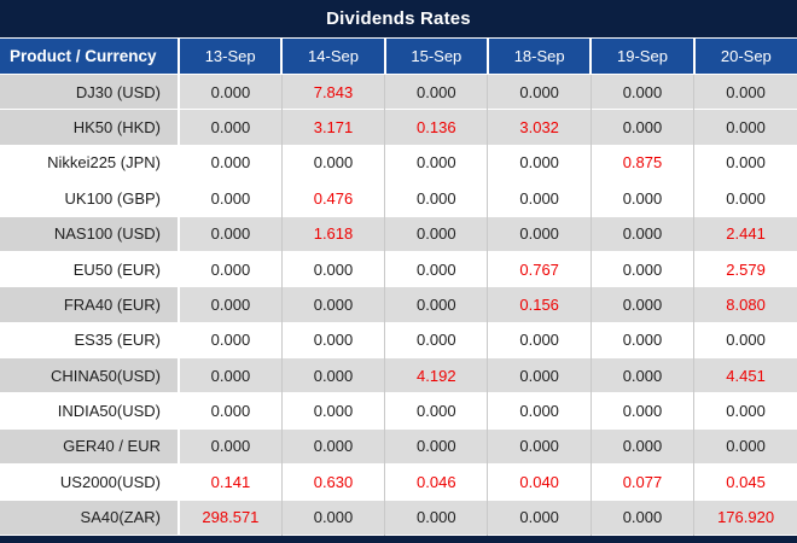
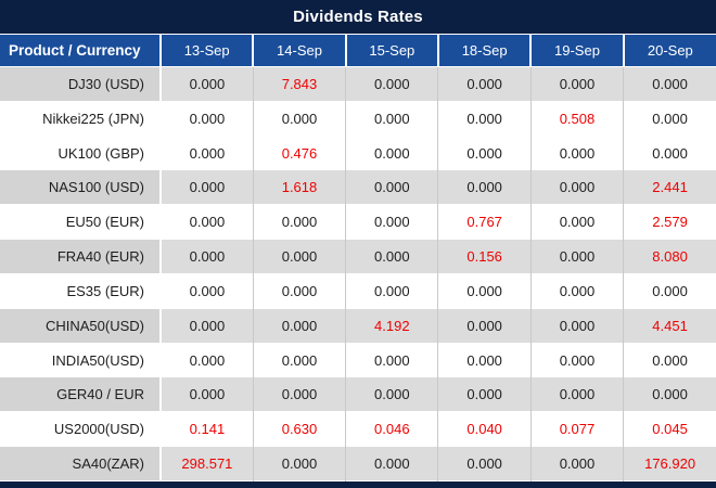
  Dividends Rates
  Product / Currency	13-Sep	14-Sep	15-Sep	18-Sep	19-Sep	20-Sep
  DJ30 (USD)	0.000	7.843	0.000	0.000	0.000	0.000
- HK50 (HKD)	0.000	3.171	0.136	3.032	0.000	0.000
- Nikkei225 (JPN)	0.000	0.000	0.000	0.000	0.875	0.000
+ Nikkei225 (JPN)	0.000	0.000	0.000	0.000	0.508	0.000
  UK100 (GBP)	0.000	0.476	0.000	0.000	0.000	0.000
  NAS100 (USD)	0.000	1.618	0.000	0.000	0.000	2.441
  EU50 (EUR)	0.000	0.000	0.000	0.767	0.000	2.579
  FRA40 (EUR)	0.000	0.000	0.000	0.156	0.000	8.080
  ES35 (EUR)	0.000	0.000	0.000	0.000	0.000	0.000
  CHINA50(USD)	0.000	0.000	4.192	0.000	0.000	4.451
  INDIA50(USD)	0.000	0.000	0.000	0.000	0.000	0.000
  GER40 / EUR	0.000	0.000	0.000	0.000	0.000	0.000
  US2000(USD)	0.141	0.630	0.046	0.040	0.077	0.045
  SA40(ZAR)	298.571	0.000	0.000	0.000	0.000	176.920
